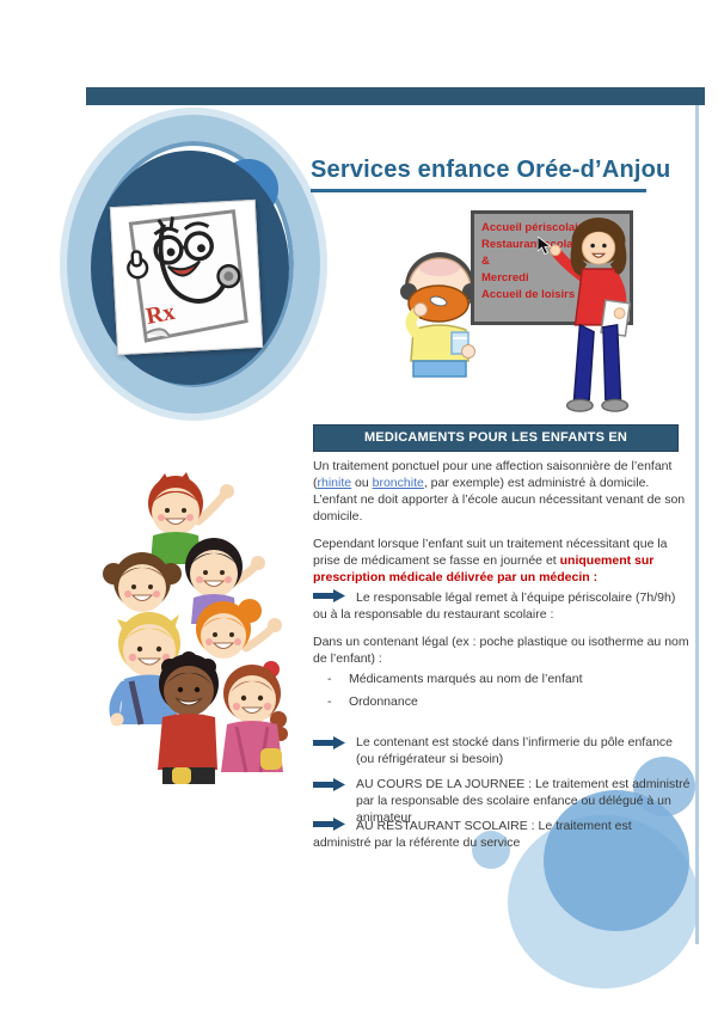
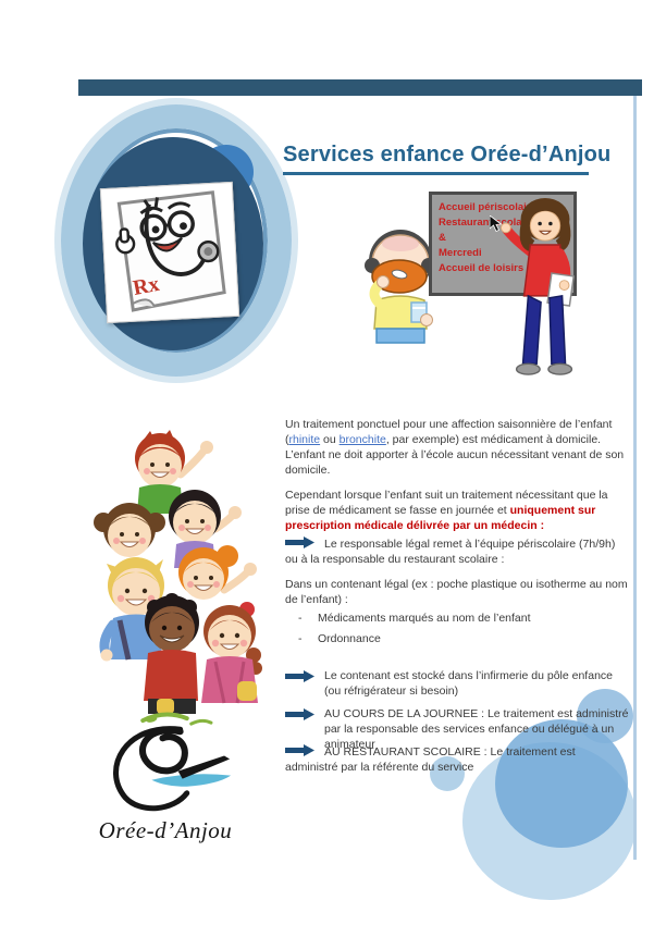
  Services enfance Orée-d’Anjou
  Accueil périscolai
  Restaurancola
  &
  Mercredi
  Accueil de loisirs
- MEDICAMENTS POUR LES ENFANTS EN COLLECTIVITE
- Un traitement ponctuel pour une affection saisonnière de l’enfant (rhinite ou bronchite, par exemple) est administré à domicile.
+ Un traitement ponctuel pour une affection saisonnière de l’enfant (rhinite ou bronchite, par exemple) est médicament à domicile.
  L’enfant ne doit apporter à l’école aucun nécessitant venant de son domicile.
  Cependant lorsque l’enfant suit un traitement nécessitant que la prise de médicament se fasse en journée et uniquement sur prescription médicale délivrée par un médecin :
  Le responsable légal remet à l’équipe périscolaire (7h/9h) ou à la responsable du restaurant scolaire :
  Dans un contenant légal (ex : poche plastique ou isotherme au nom de l’enfant) :
  -
  Médicaments marqués au nom de l’enfant
  -
  Ordonnance
  Le contenant est stocké dans l’infirmerie du pôle enfance (ou réfrigérateur si besoin)
- AU COURS DE LA JOURNEE : Le traitement est administré par la responsable des scolaire enfance ou délégué à un animateur
+ AU COURS DE LA JOURNEE : Le traitement est administré par la responsable des services enfance ou délégué à un animateur
  AU RESTAURANT SCOLAIRE : Le traitement est administré par la référente du service
+ Orée-d’Anjou
